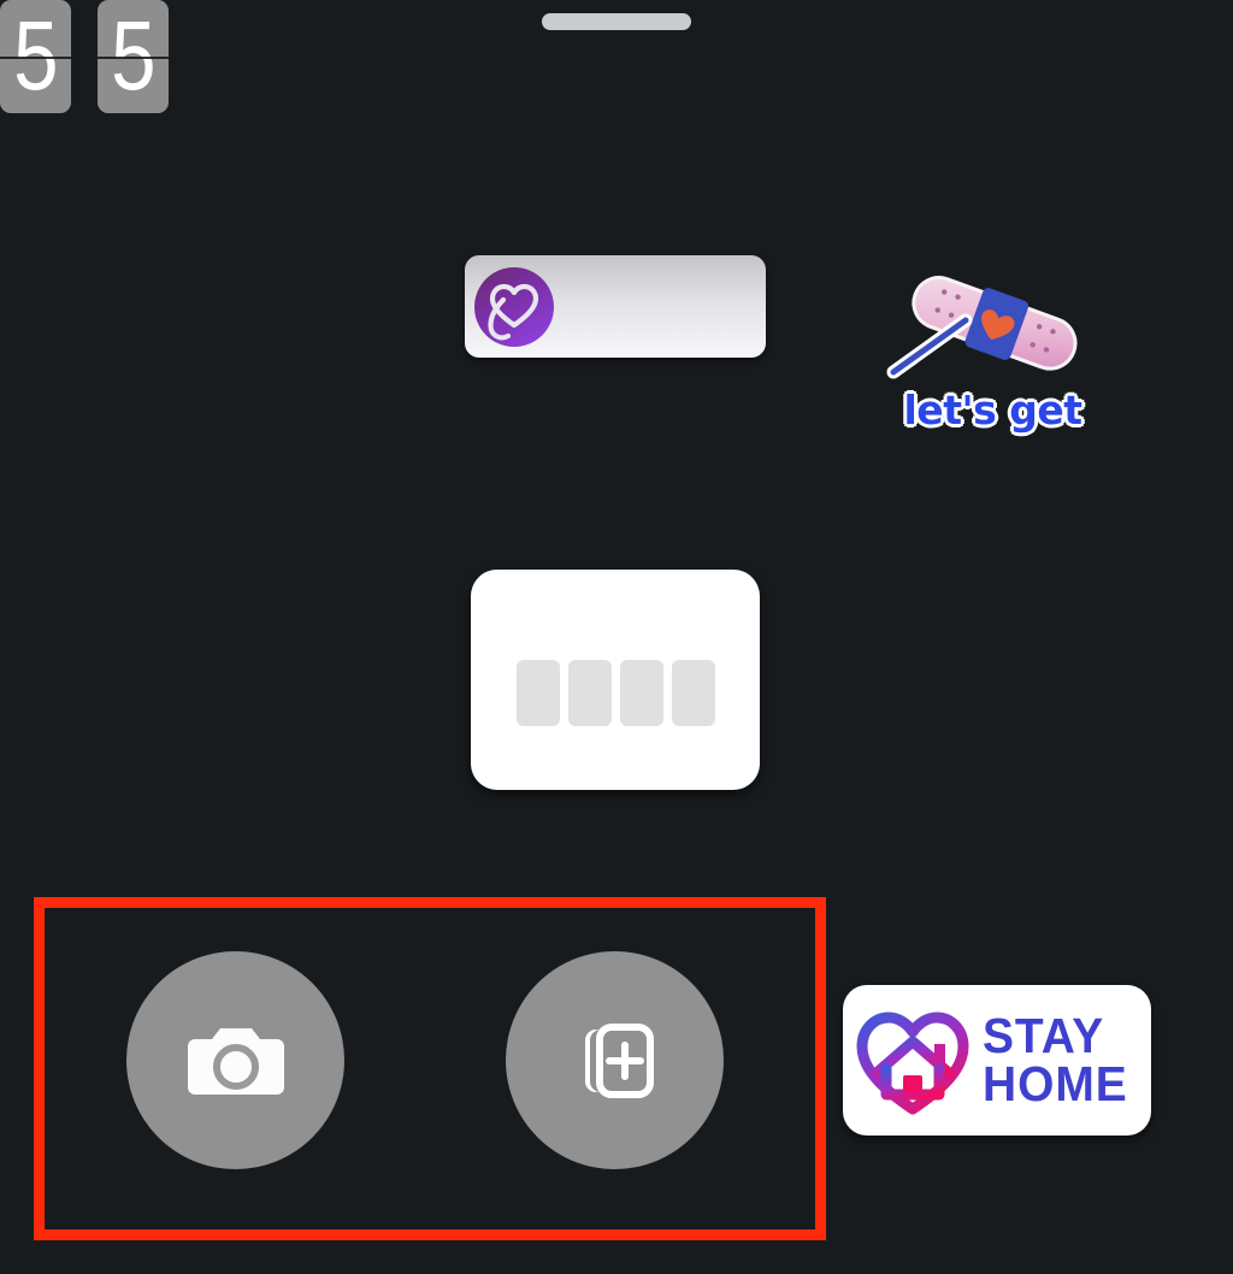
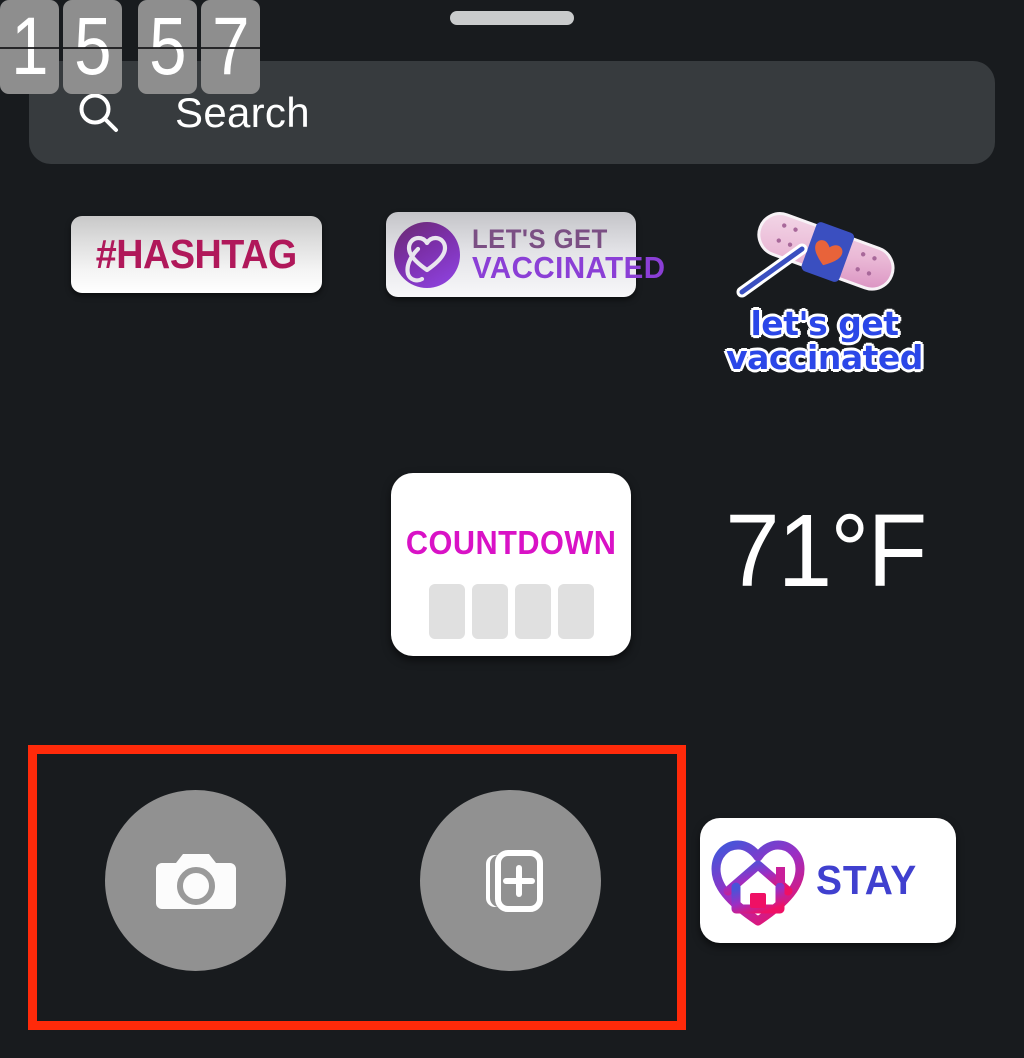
+ Search
+ #HASHTAG
+ LET'S GET
+ VACCINATED
  let's get
+ vaccinated
+ 1
  5
  5
+ 7
+ COUNTDOWN
+ 71°F
  STAY
- HOME
